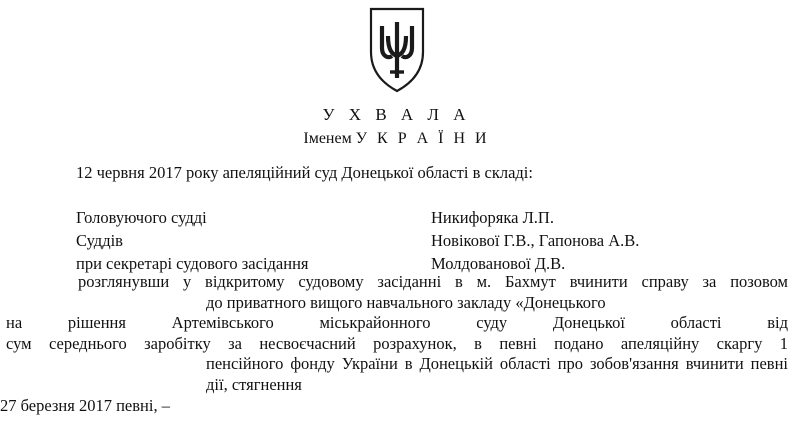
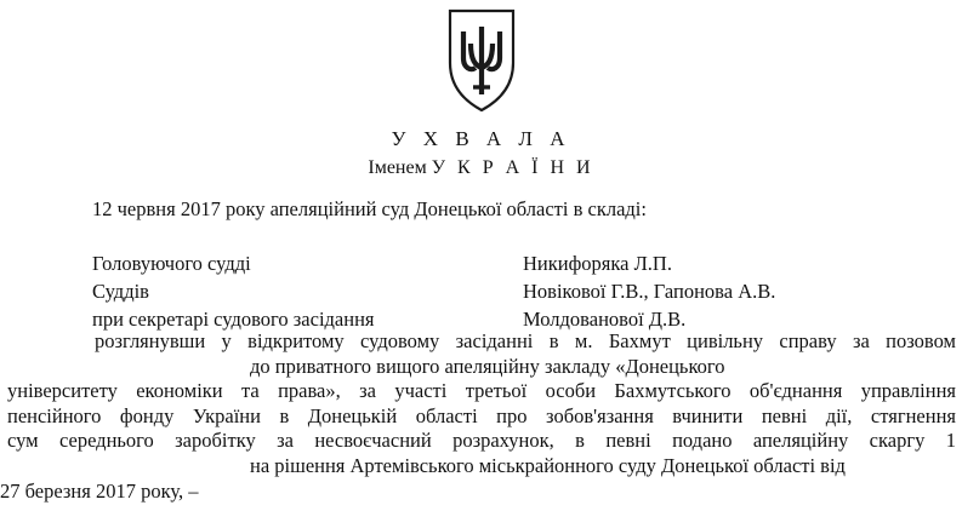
  У Х В А Л А
  Іменем У К Р А Ї Н И
  12 червня 2017 року апеляційний суд Донецької області в складі:
  Головуючого судді
  Никифоряка Л.П.
  Суддів
  Новікової Г.В., Гапонова А.В.
  при секретарі судового засідання
  Молдованової Д.В.
- розглянувши у відкритому судовому засіданні в м. Бахмут вчинити справу за позовом
+ розглянувши у відкритому судовому засіданні в м. Бахмут цивільну справу за позовом
- до приватного вищого навчального закладу «Донецького
+ до приватного вищого апеляційну закладу «Донецького
+ університету економіки та права», за участі третьої особи Бахмутського об'єднання управління
- на рішення Артемівського міськрайонного суду Донецької області від
+ пенсійного фонду України в Донецькій області про зобов'язання вчинити певні дії, стягнення
  сум середнього заробітку за несвоєчасний розрахунок, в певні подано апеляційну скаргу 1
- пенсійного фонду України в Донецькій області про зобов'язання вчинити певні дії, стягнення
+ на рішення Артемівського міськрайонного суду Донецької області від
- 27 березня 2017 певні, –
+ 27 березня 2017 року, –
